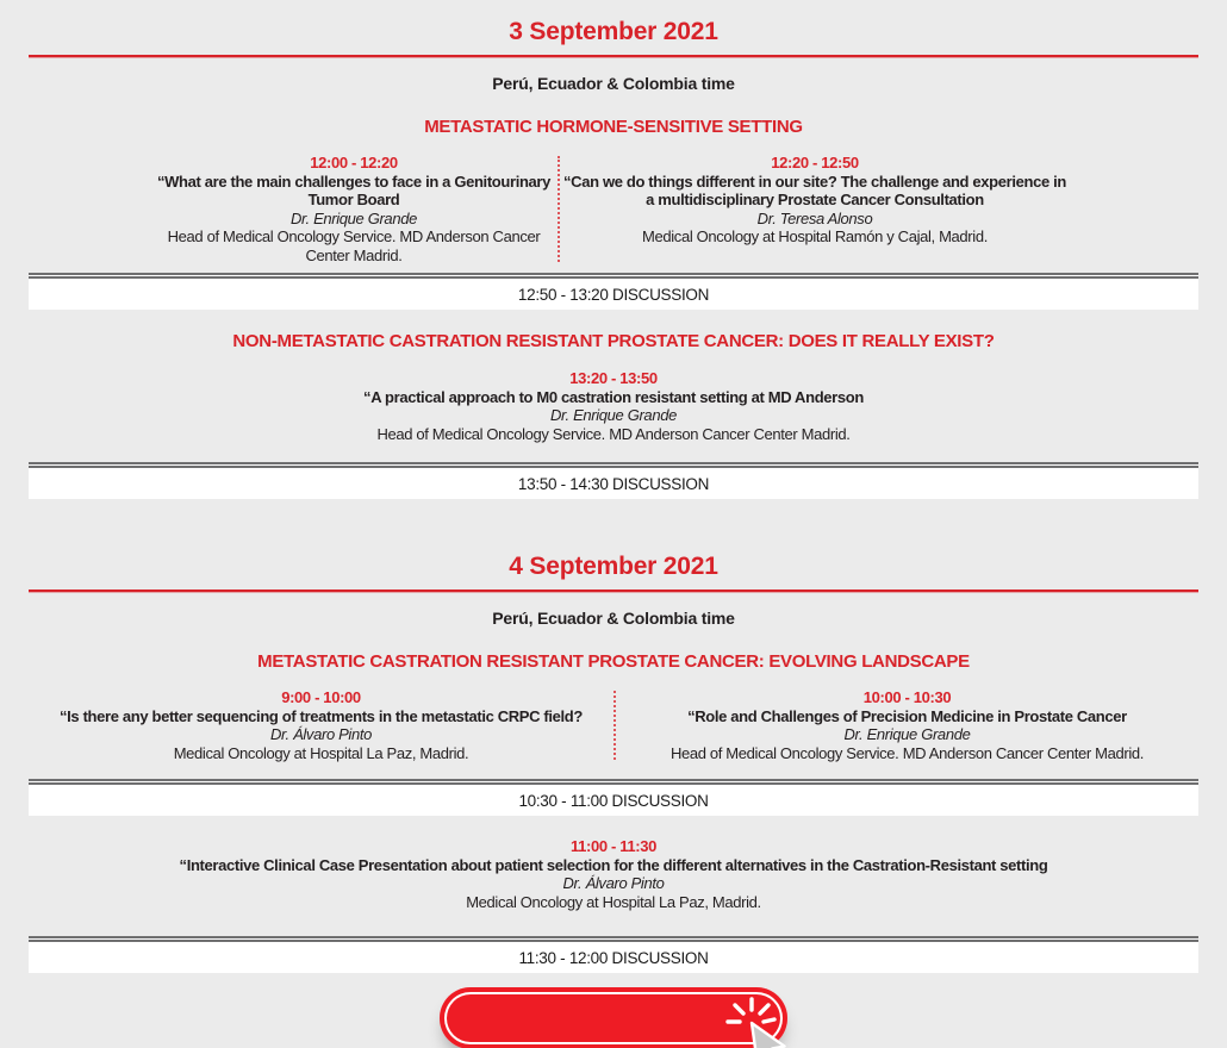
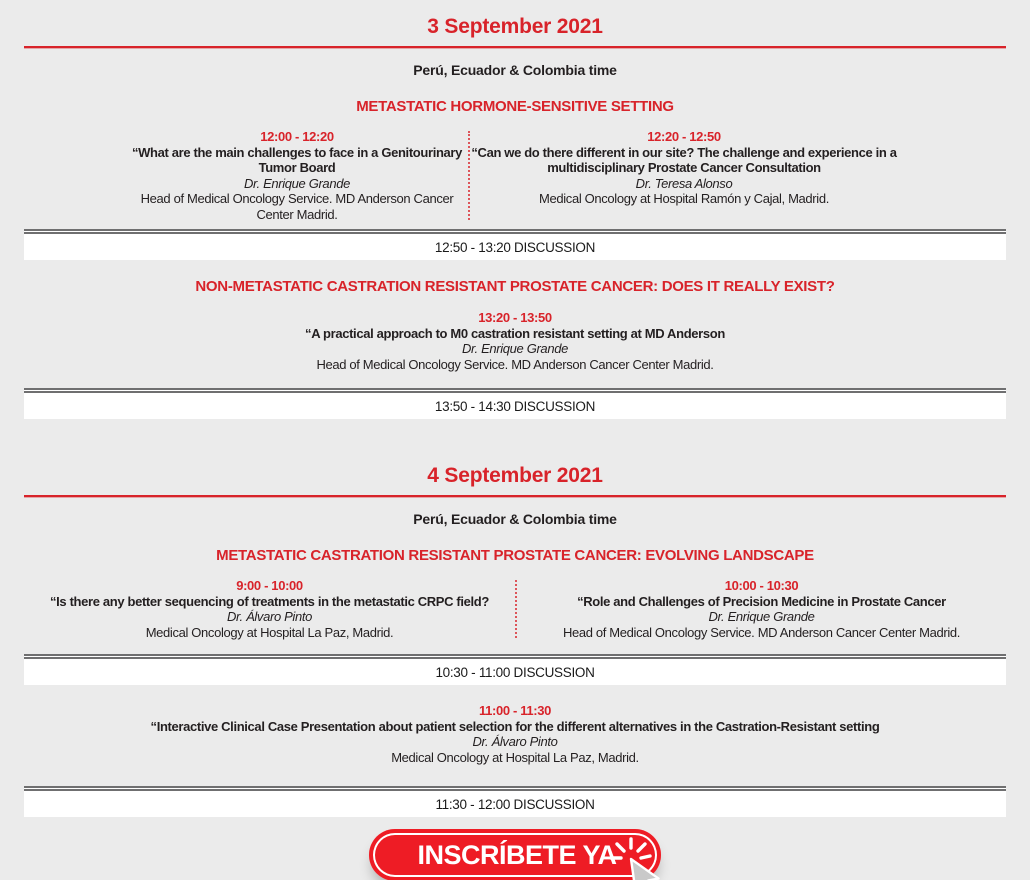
  3 September 2021
  Perú, Ecuador & Colombia time
  METASTATIC HORMONE-SENSITIVE SETTING
  12:00 - 12:20
  “What are the main challenges to face in a Genitourinary Tumor Board
  Dr. Enrique Grande
  Head of Medical Oncology Service. MD Anderson Cancer Center Madrid.
  12:20 - 12:50
- “Can we do things different in our site? The challenge and experience in a multidisciplinary Prostate Cancer Consultation
+ “Can we do there different in our site? The challenge and experience in a multidisciplinary Prostate Cancer Consultation
  Dr. Teresa Alonso
  Medical Oncology at Hospital Ramón y Cajal, Madrid.
  12:50 - 13:20 DISCUSSION
  NON-METASTATIC CASTRATION RESISTANT PROSTATE CANCER: DOES IT REALLY EXIST?
  13:20 - 13:50
  “A practical approach to M0 castration resistant setting at MD Anderson
  Dr. Enrique Grande
  Head of Medical Oncology Service. MD Anderson Cancer Center Madrid.
  13:50 - 14:30 DISCUSSION
  4 September 2021
  Perú, Ecuador & Colombia time
  METASTATIC CASTRATION RESISTANT PROSTATE CANCER: EVOLVING LANDSCAPE
  9:00 - 10:00
  “Is there any better sequencing of treatments in the metastatic CRPC field?
  Dr. Álvaro Pinto
  Medical Oncology at Hospital La Paz, Madrid.
  10:00 - 10:30
  “Role and Challenges of Precision Medicine in Prostate Cancer
  Dr. Enrique Grande
  Head of Medical Oncology Service. MD Anderson Cancer Center Madrid.
  10:30 - 11:00 DISCUSSION
  11:00 - 11:30
  “Interactive Clinical Case Presentation about patient selection for the different alternatives in the Castration-Resistant setting
  Dr. Álvaro Pinto
  Medical Oncology at Hospital La Paz, Madrid.
  11:30 - 12:00 DISCUSSION
+ INSCRÍBETE YA
